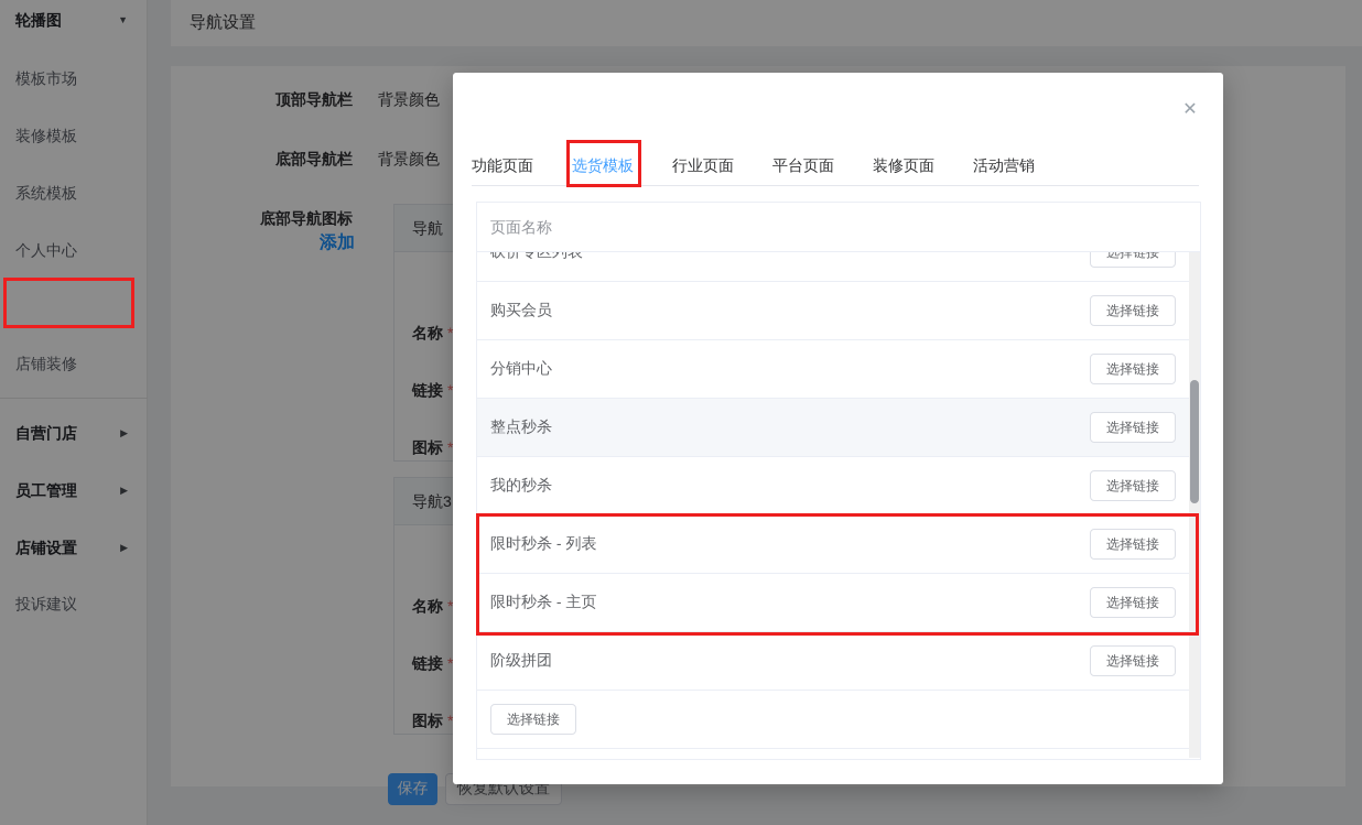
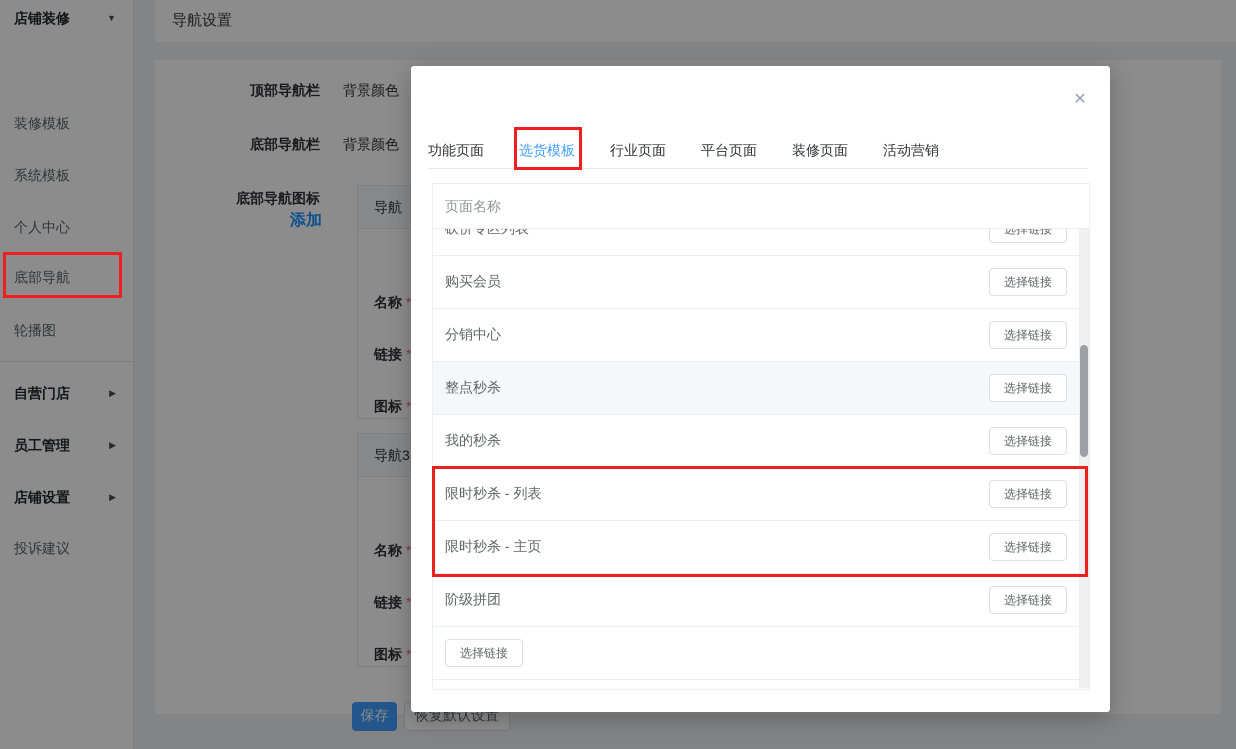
- 轮播图
+ 店铺装修
  ▼
- 模板市场
  装修模板
  系统模板
  个人中心
+ 底部导航
- 店铺装修
+ 轮播图
  自营门店
  ▶
  员工管理
  ▶
  店铺设置
  ▶
  投诉建议
  导航设置
  顶部导航栏
  背景颜色
  底部导航栏
  背景颜色
  底部导航图标
  添加
  保存
  恢复默认设置
  导航
  名称 *
  链接 *
  图标 *
  导航3
  名称 *
  链接 *
  图标 *
  ✕
  功能页面
  选货模板
  行业页面
  平台页面
  装修页面
  活动营销
  页面名称
  选择链接
  购买会员
  选择链接
  分销中心
  选择链接
  整点秒杀
  选择链接
  我的秒杀
  选择链接
  限时秒杀 - 列表
  选择链接
  限时秒杀 - 主页
  选择链接
  阶级拼团
  选择链接
  选择链接
